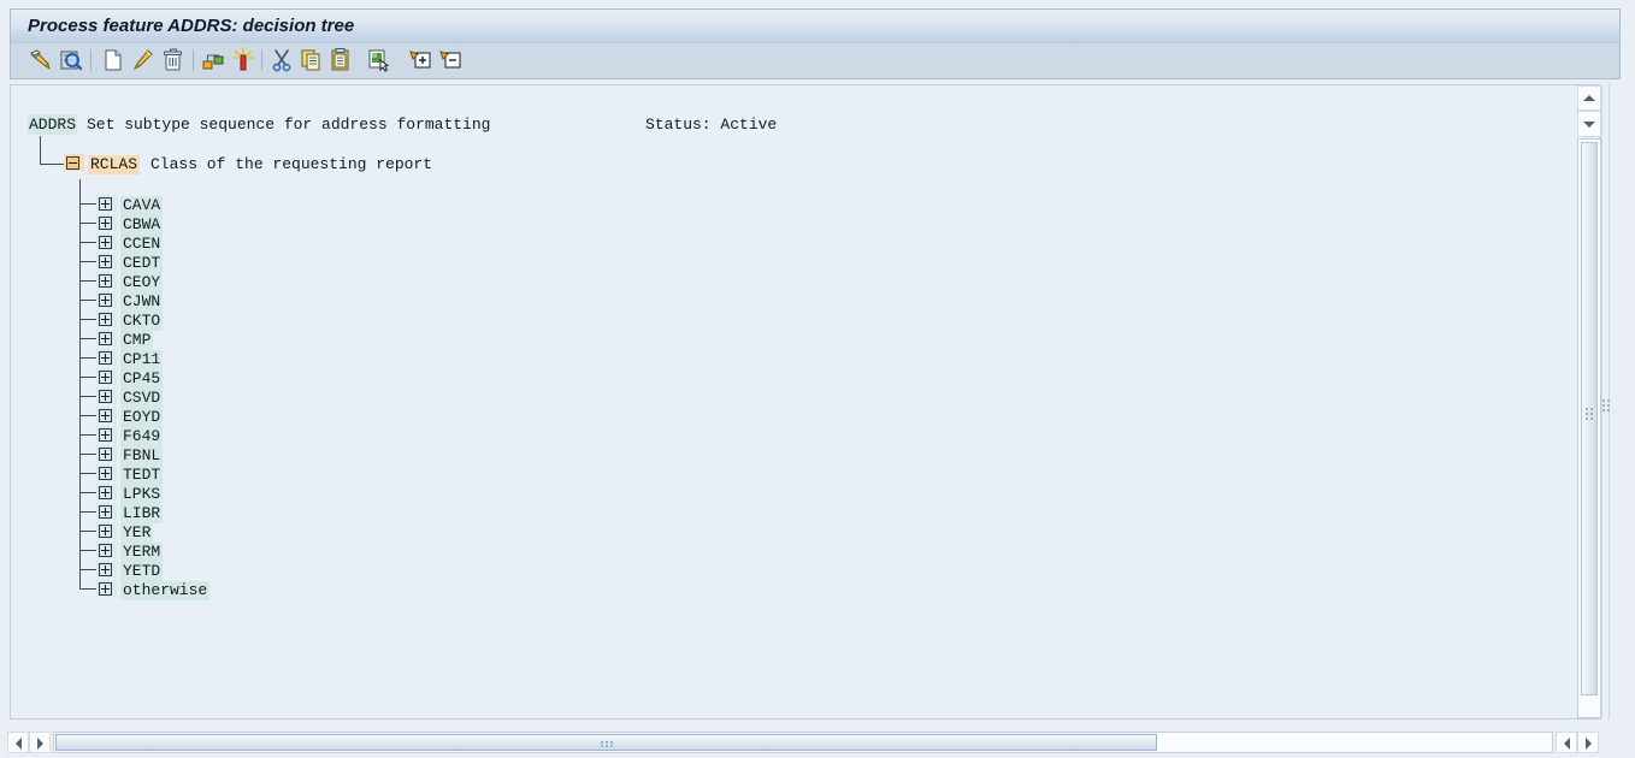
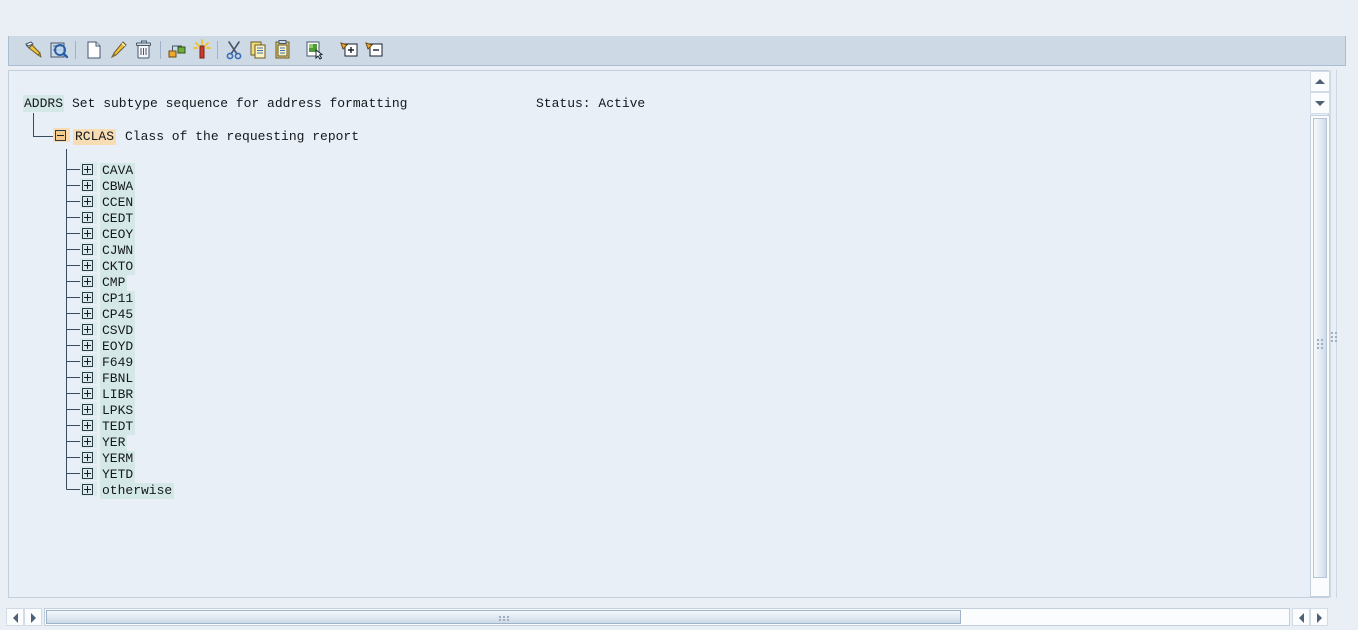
- Process feature ADDRS: decision tree
  ADDRS
  Set subtype sequence for address formatting
  Status: Active
  RCLAS
  Class of the requesting report
  CAVA
  CBWA
  CCEN
  CEDT
  CEOY
  CJWN
  CKTO
  CMP
  CP11
  CP45
  CSVD
  EOYD
  F649
  FBNL
- TEDT
+ LIBR
  LPKS
- LIBR
+ TEDT
  YER
  YERM
  YETD
  otherwise
